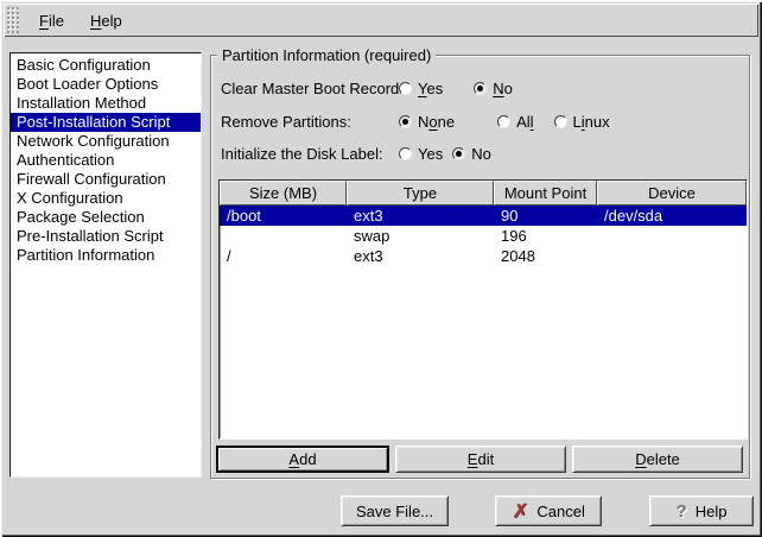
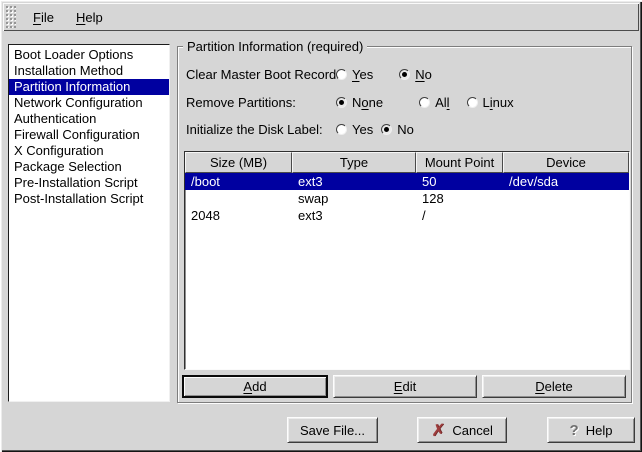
  File
  Help
- Basic Configuration
  Boot Loader Options
  Installation Method
- Post-Installation Script
+ Partition Information
  Network Configuration
  Authentication
  Firewall Configuration
  X Configuration
  Package Selection
  Pre-Installation Script
- Partition Information
+ Post-Installation Script
  Partition Information (required)
  Clear Master Boot Record
  Yes
  No
  Remove Partitions:
  None
  All
  Linux
  Initialize the Disk Label:
  Yes
  No
  Size (MB)
  Type
  Mount Point
  Device
  /boot
  ext3
- 90
+ 50
  /dev/sda
  swap
- 196
+ 128
- /
+ 2048
  ext3
- 2048
+ /
  Add
  Edit
  Delete
  Save File...
  ✗
  Cancel
  ?
  Help
